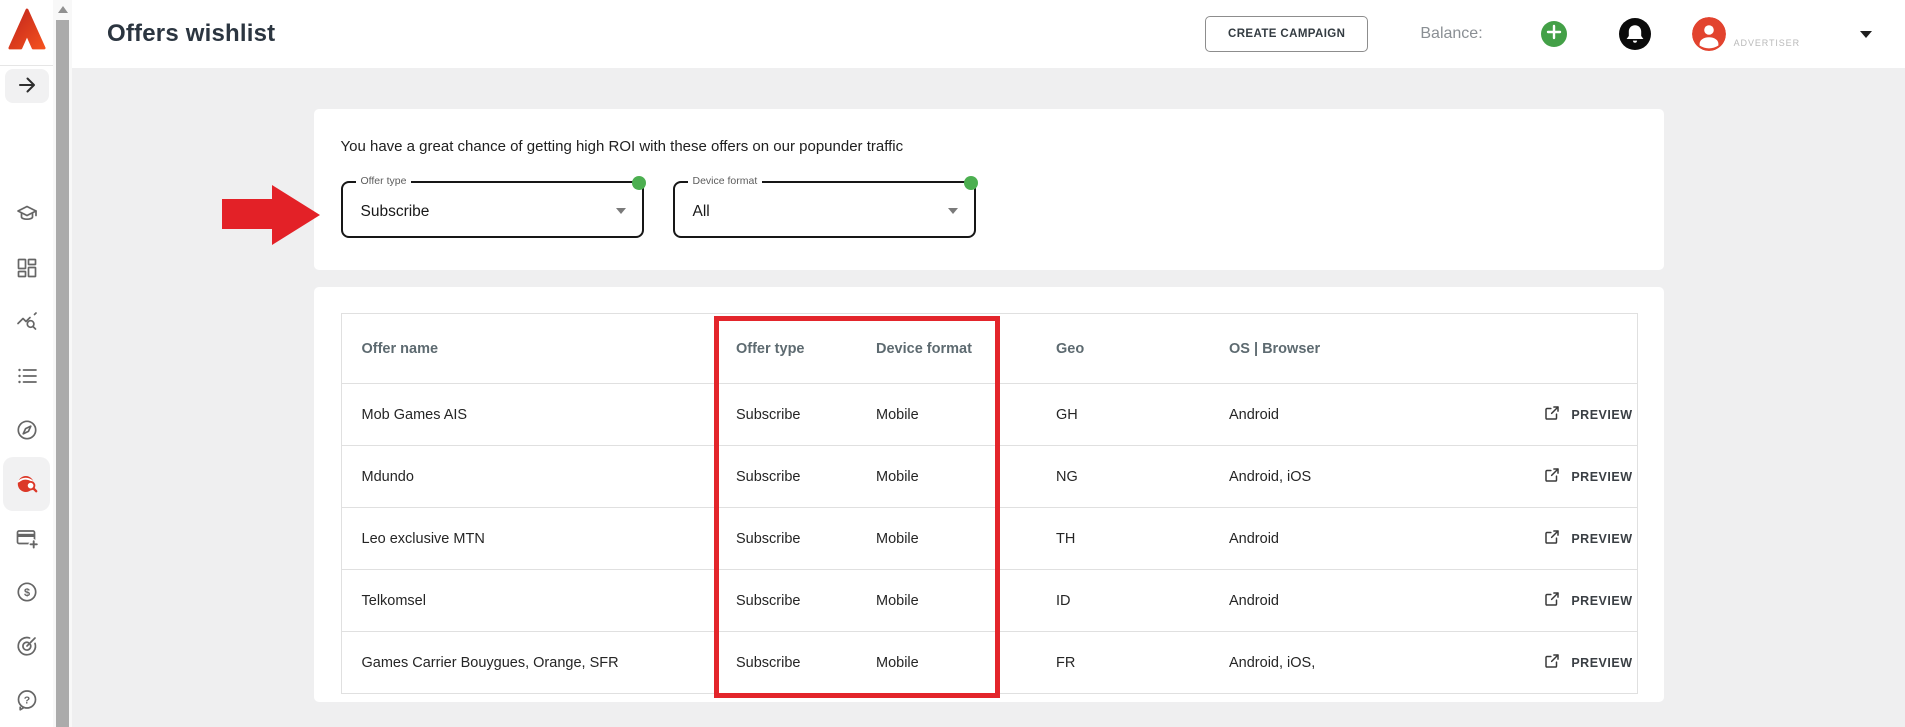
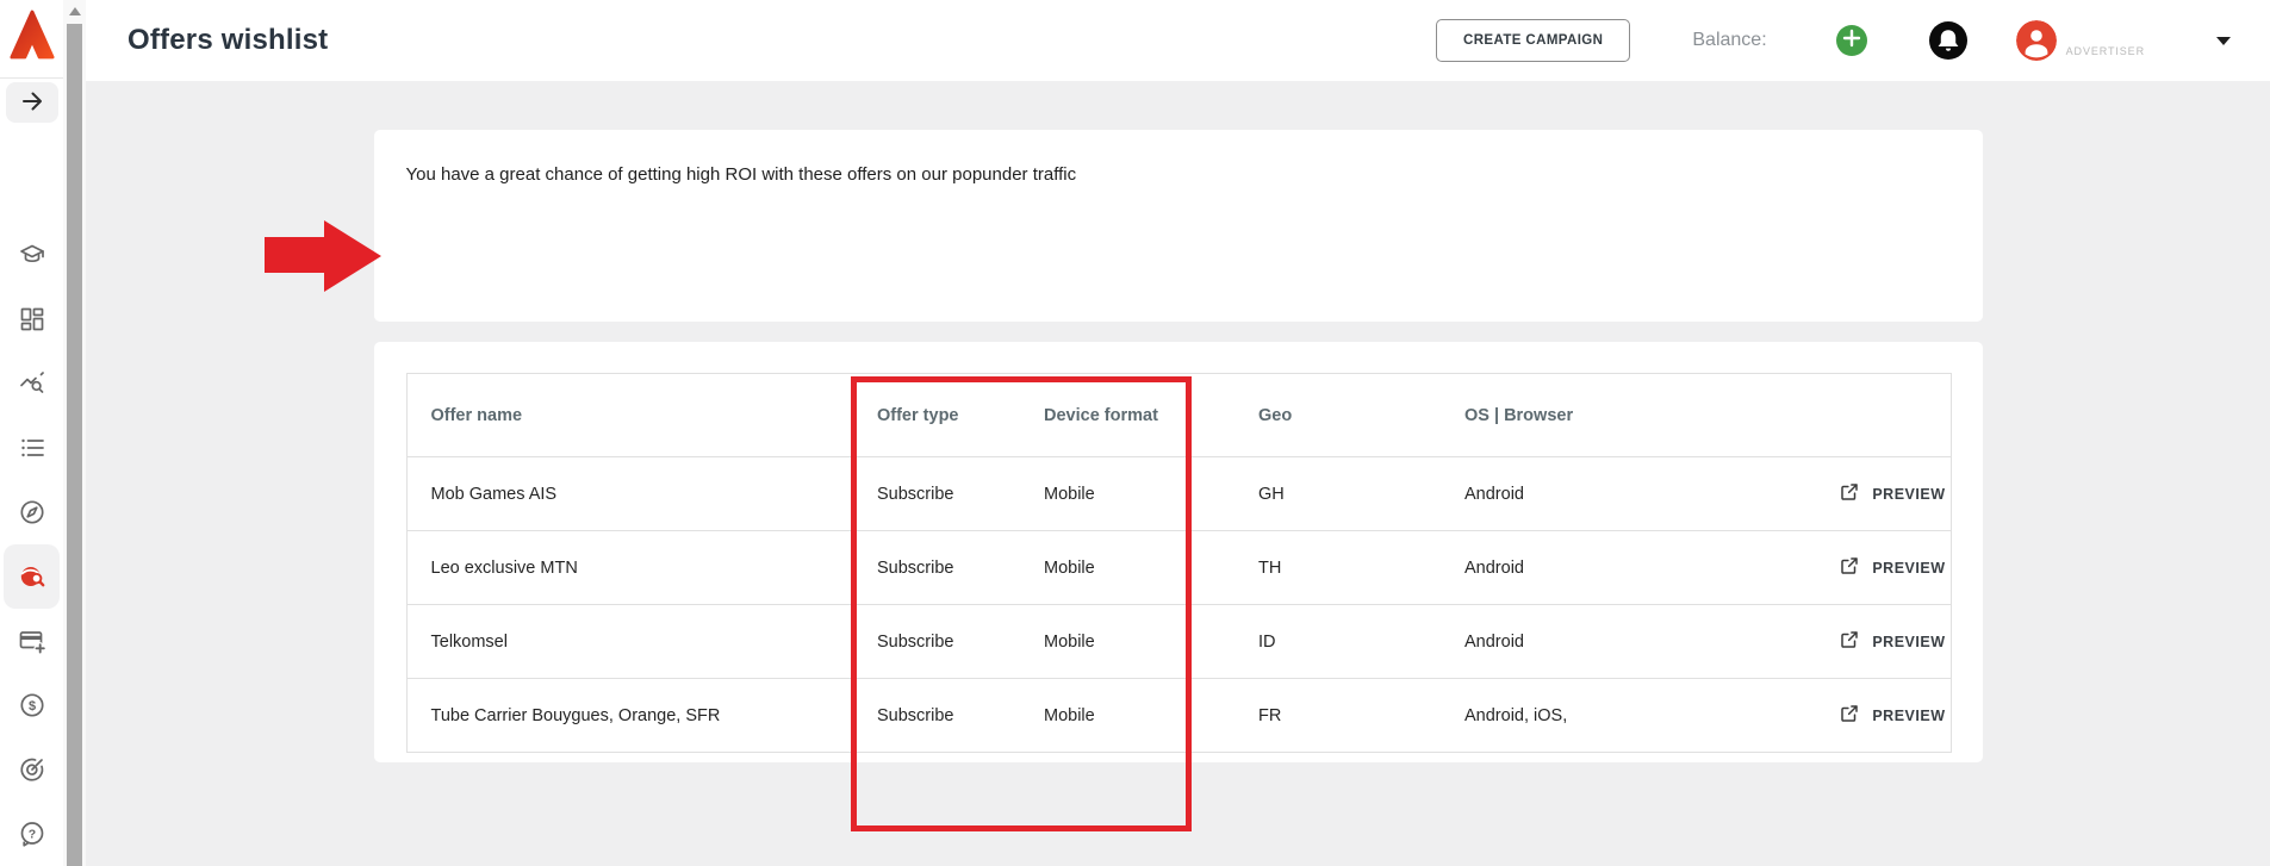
  $
  ?
  Offers wishlist
  CREATE CAMPAIGN
  Balance:
  ADVERTISER
  You have a great chance of getting high ROI with these offers on our popunder traffic
- Offer type
- Subscribe
- Device format
- All
  Offer name	Offer type	Device format	Geo	OS | Browser
  Mob Games AIS	Subscribe	Mobile	GH	Android	PREVIEW
- Mdundo	Subscribe	Mobile	NG	Android, iOS	PREVIEW
  Leo exclusive MTN	Subscribe	Mobile	TH	Android	PREVIEW
  Telkomsel	Subscribe	Mobile	ID	Android	PREVIEW
- Games Carrier Bouygues, Orange, SFR	Subscribe	Mobile	FR	Android, iOS,	PREVIEW
+ Tube Carrier Bouygues, Orange, SFR	Subscribe	Mobile	FR	Android, iOS,	PREVIEW
